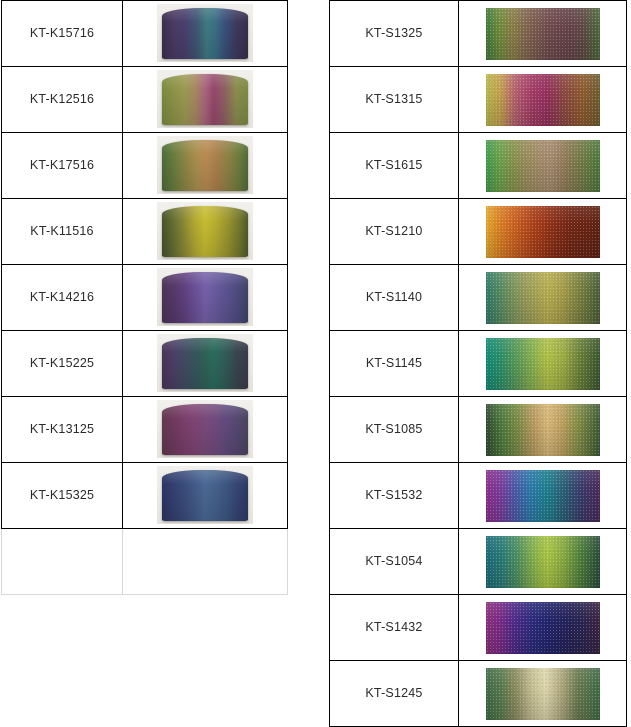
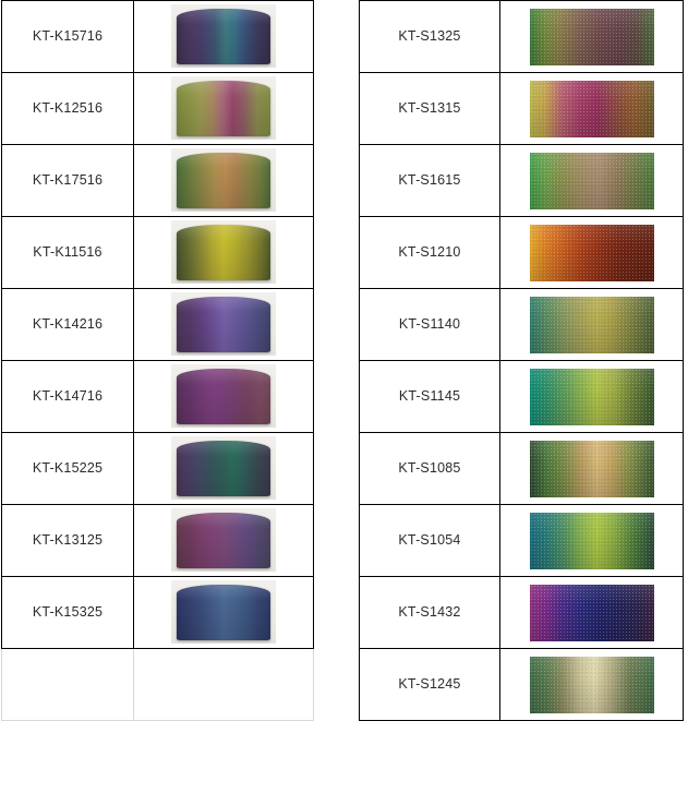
  KT-K15716
  KT-K12516
  KT-K17516
  KT-K11516
  KT-K14216
+ KT-K14716
  KT-K15225
  KT-K13125
  KT-K15325
  KT-S1325
  KT-S1315
  KT-S1615
  KT-S1210
  KT-S1140
  KT-S1145
  KT-S1085
- KT-S1532
  KT-S1054
  KT-S1432
  KT-S1245
